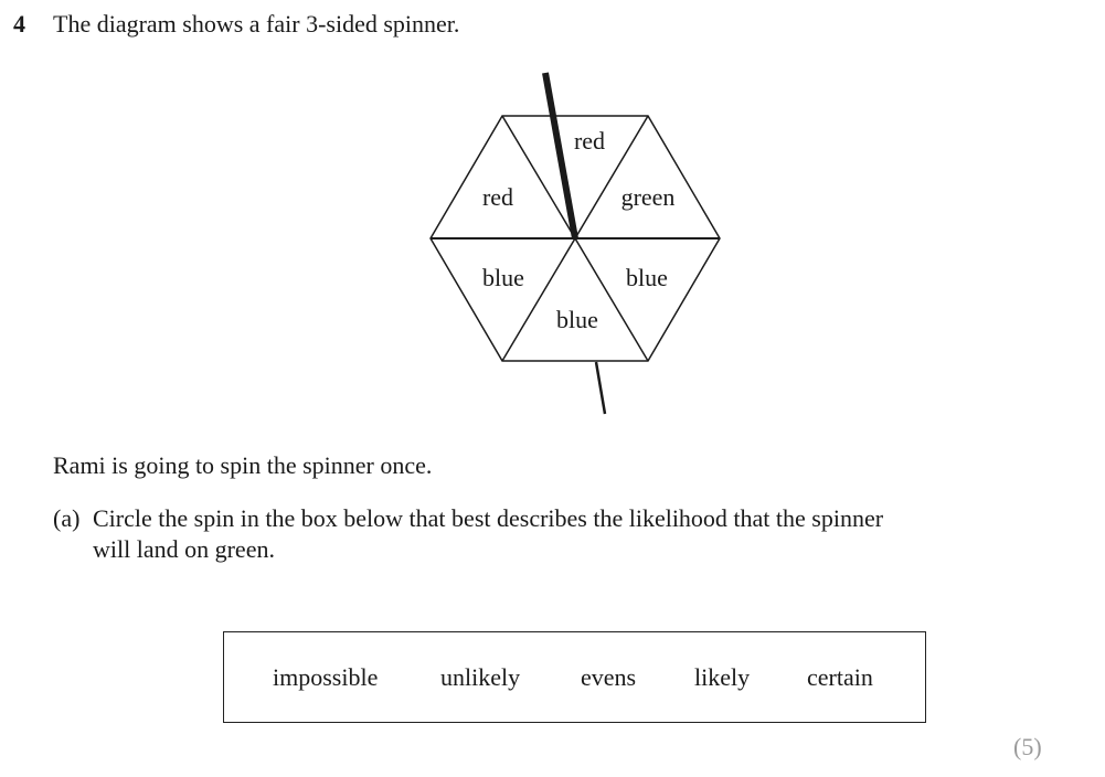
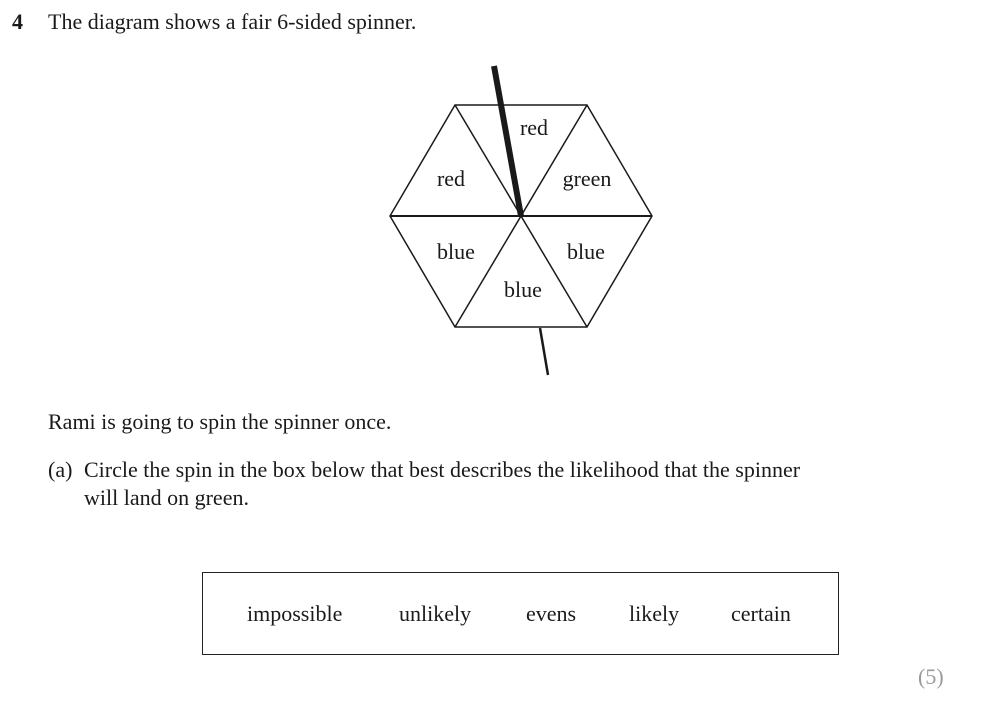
  4
- The diagram shows a fair 3-sided spinner.
+ The diagram shows a fair 6-sided spinner.
  red
  red
  green
  blue
  blue
  blue
  Rami is going to spin the spinner once.
  (a)
  Circle the spin in the box below that best describes the likelihood that the spinner
  will land on green.
  impossible
  unlikely
  evens
  likely
  certain
  (5)
